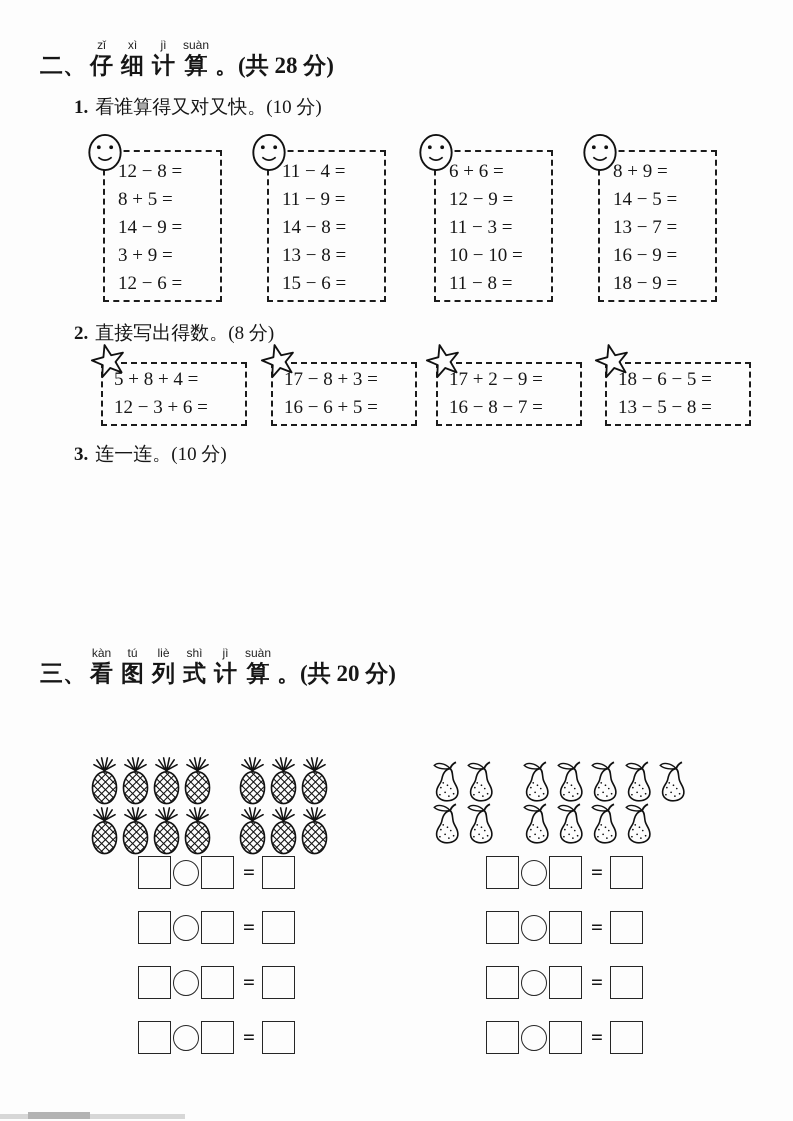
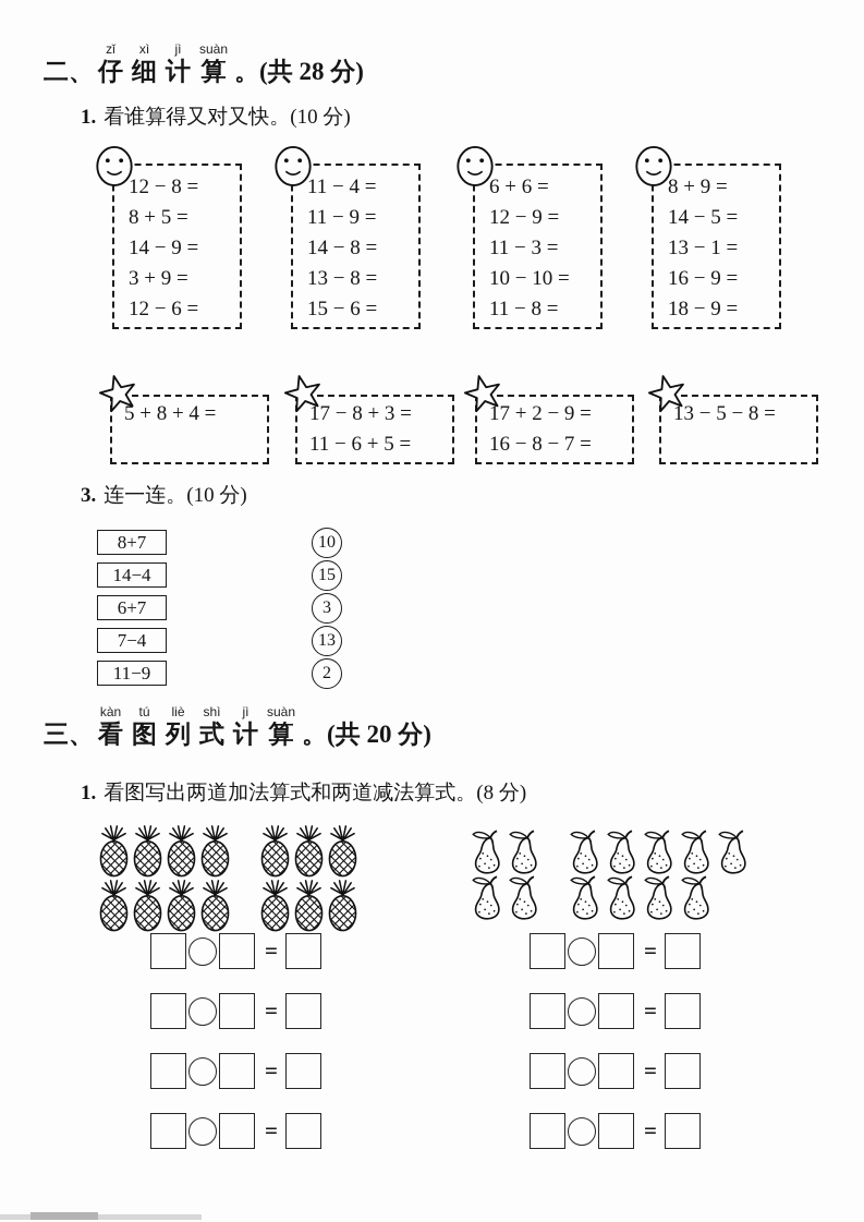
  二、
  zǐ
  仔
  xì
  细
  jì
  计
  suàn
  算
  。(共 28 分)
  1. 看谁算得又对又快。(10 分)
  12 − 8 =
  8 + 5 =
  14 − 9 =
  3 + 9 =
  12 − 6 =
  11 − 4 =
  11 − 9 =
  14 − 8 =
  13 − 8 =
  15 − 6 =
  6 + 6 =
  12 − 9 =
  11 − 3 =
  10 − 10 =
  11 − 8 =
  8 + 9 =
  14 − 5 =
- 13 − 7 =
+ 13 − 1 =
  16 − 9 =
  18 − 9 =
- 2. 直接写出得数。(8 分)
  5 + 8 + 4 =
- 12 − 3 + 6 =
  17 − 8 + 3 =
- 16 − 6 + 5 =
+ 11 − 6 + 5 =
  17 + 2 − 9 =
  16 − 8 − 7 =
- 18 − 6 − 5 =
  13 − 5 − 8 =
  3. 连一连。(10 分)
+ 8+7
+ 14−4
+ 6+7
+ 7−4
+ 11−9
+ 10
+ 15
+ 3
+ 13
+ 2
  三、
  kàn
  看
  tú
  图
  liè
  列
  shì
  式
  jì
  计
  suàn
  算
  。(共 20 分)
+ 1. 看图写出两道加法算式和两道减法算式。(8 分)
  =
  =
  =
  =
  =
  =
  =
  =
